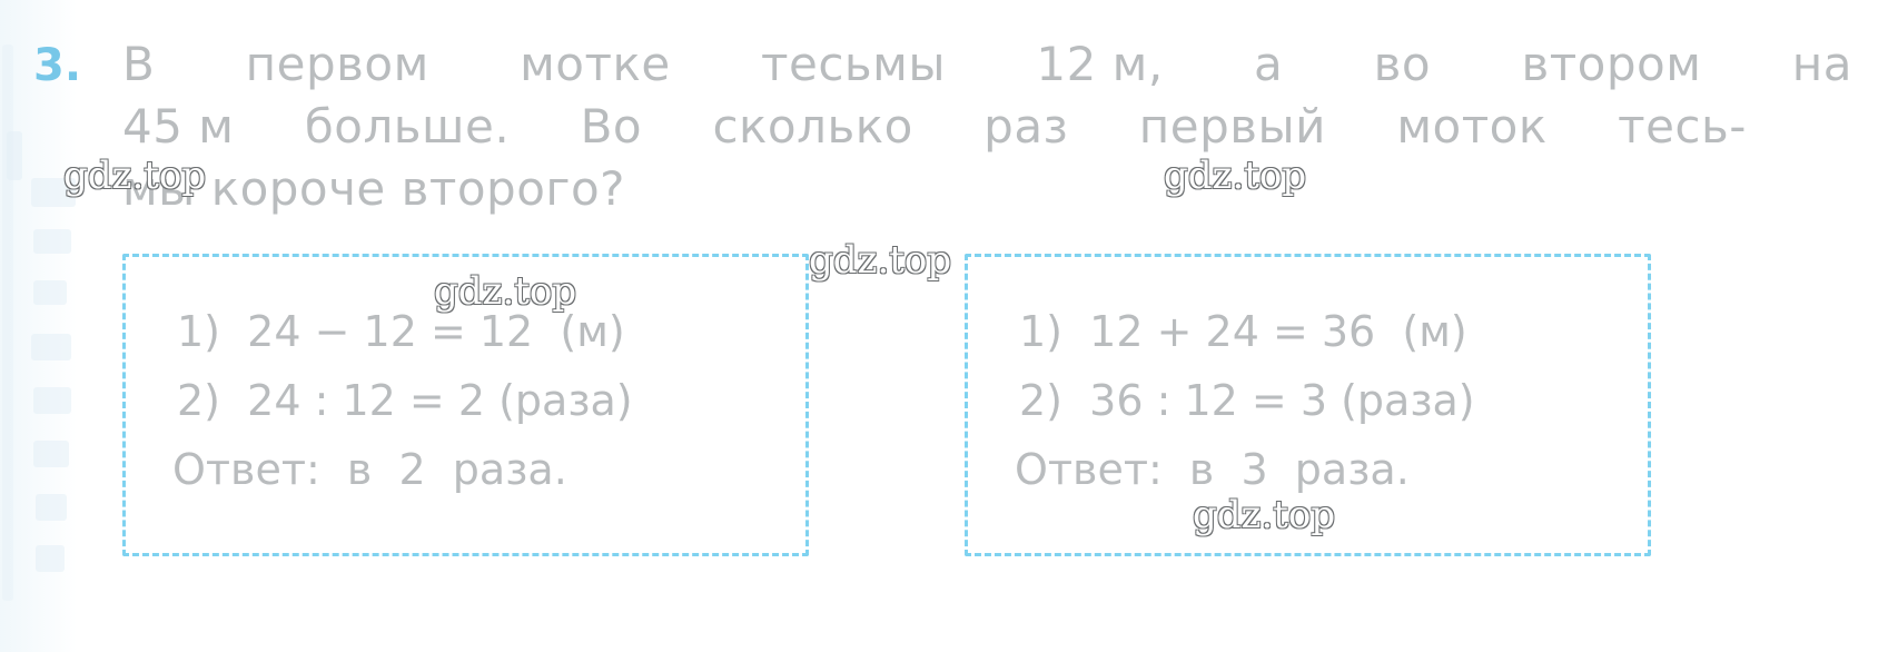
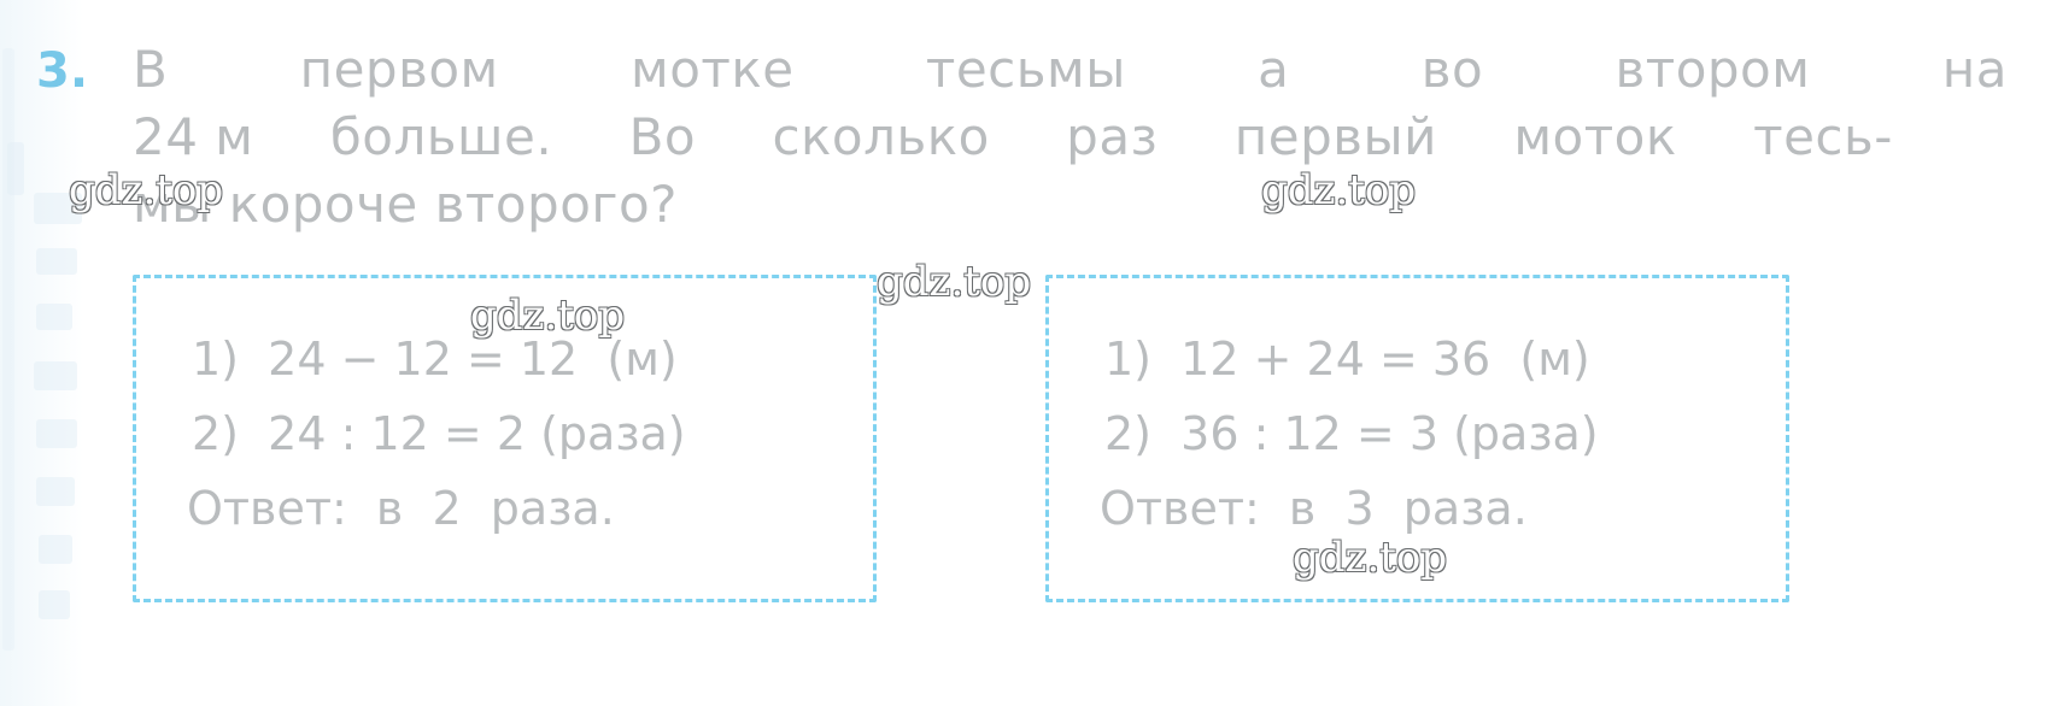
  3.
  В
  первом
  мотке
  тесьмы
- 12 м,
  а
  во
  втором
  на
- 45 м
+ 24 м
  больше.
  Во
  сколько
  раз
  первый
  моток
  тесь-
  мы короче второго?
  1) 24 − 12 = 12 (м)
  2) 24 : 12 = 2 (раза)
  Ответ: в 2 раза.
  1) 12 + 24 = 36 (м)
  2) 36 : 12 = 3 (раза)
  Ответ: в 3 раза.
  gdz.top
  gdz.top
  gdz.top
  gdz.top
  gdz.top
